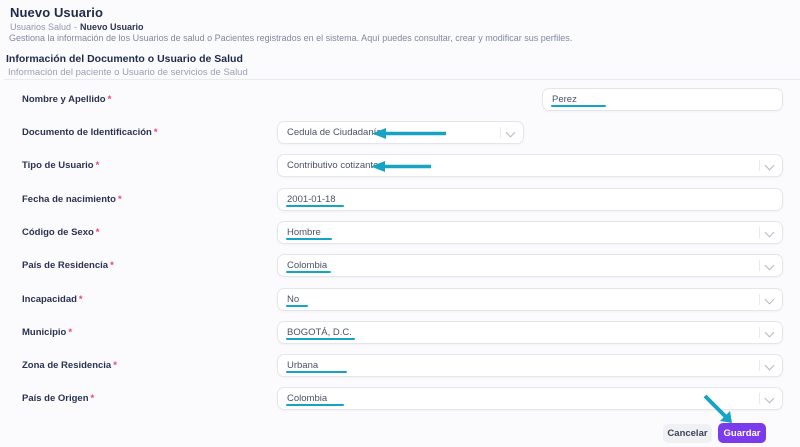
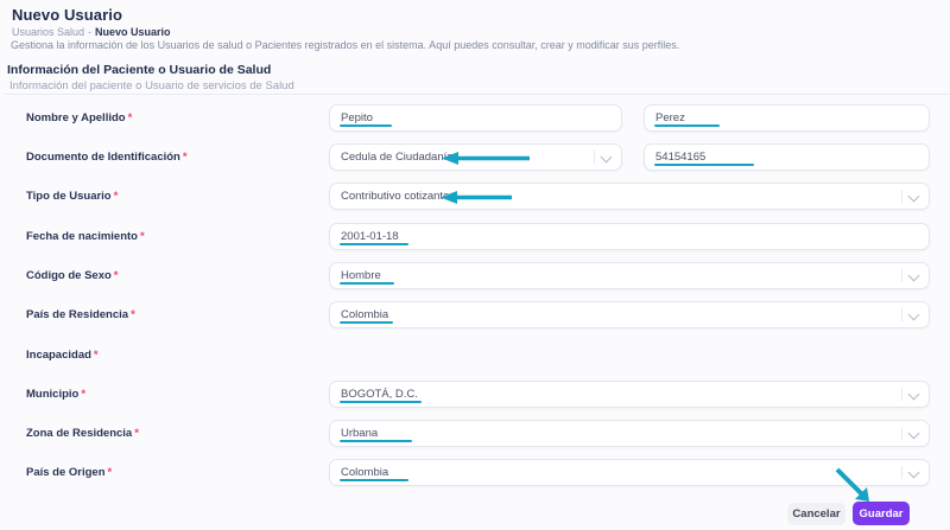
  Nuevo Usuario
  Usuarios Salud - Nuevo Usuario
  Gestiona la información de los Usuarios de salud o Pacientes registrados en el sistema. Aquí puedes consultar, crear y modificar sus perfiles.
- Información del Documento o Usuario de Salud
+ Información del Paciente o Usuario de Salud
  Información del paciente o Usuario de servicios de Salud
  Nombre y Apellido *
+ Pepito
  Perez
  Documento de Identificación *
  Cedula de Ciudadan
+ 54154165
  Tipo de Usuario *
  Contributivo cotizant
  Fecha de nacimiento *
  2001-01-18
  Código de Sexo *
  Hombre
  País de Residencia *
  Colombia
  Incapacidad *
- No
  Municipio *
  BOGOTÁ, D.C.
  Zona de Residencia *
  Urbana
  País de Origen *
  Colombia
  Cancelar
  Guardar
